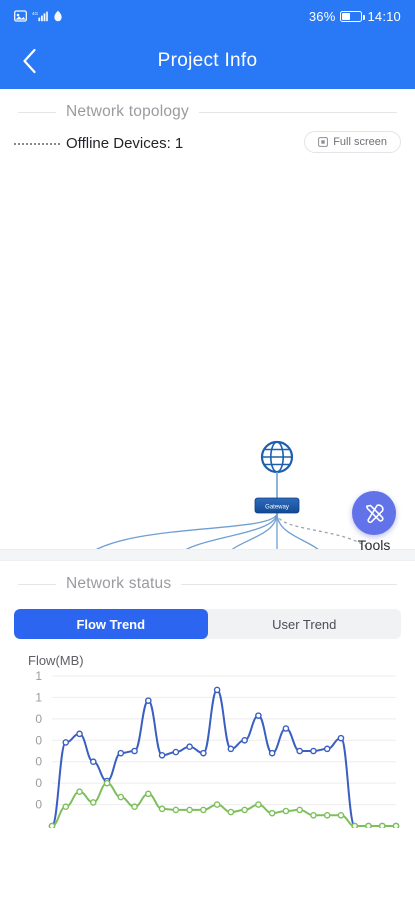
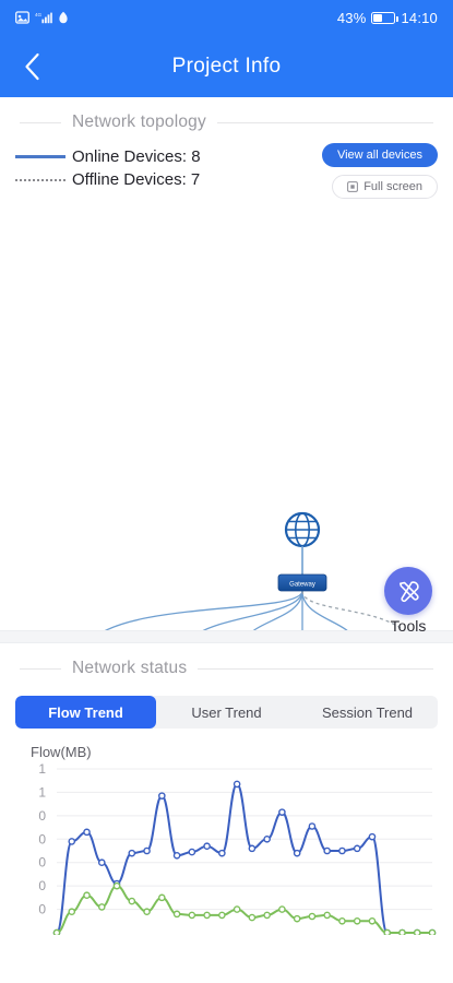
- 36%
+ 43%
  14:10
  Project Info
  Network topology
+ Online Devices: 8
- Offline Devices: 1
+ Offline Devices: 7
+ View all devices
  Full screen
  Tools
  Network status
  Flow Trend
  User Trend
+ Session Trend
  Flow(MB)
  1
  1
  0
  0
  0
  0
  0
